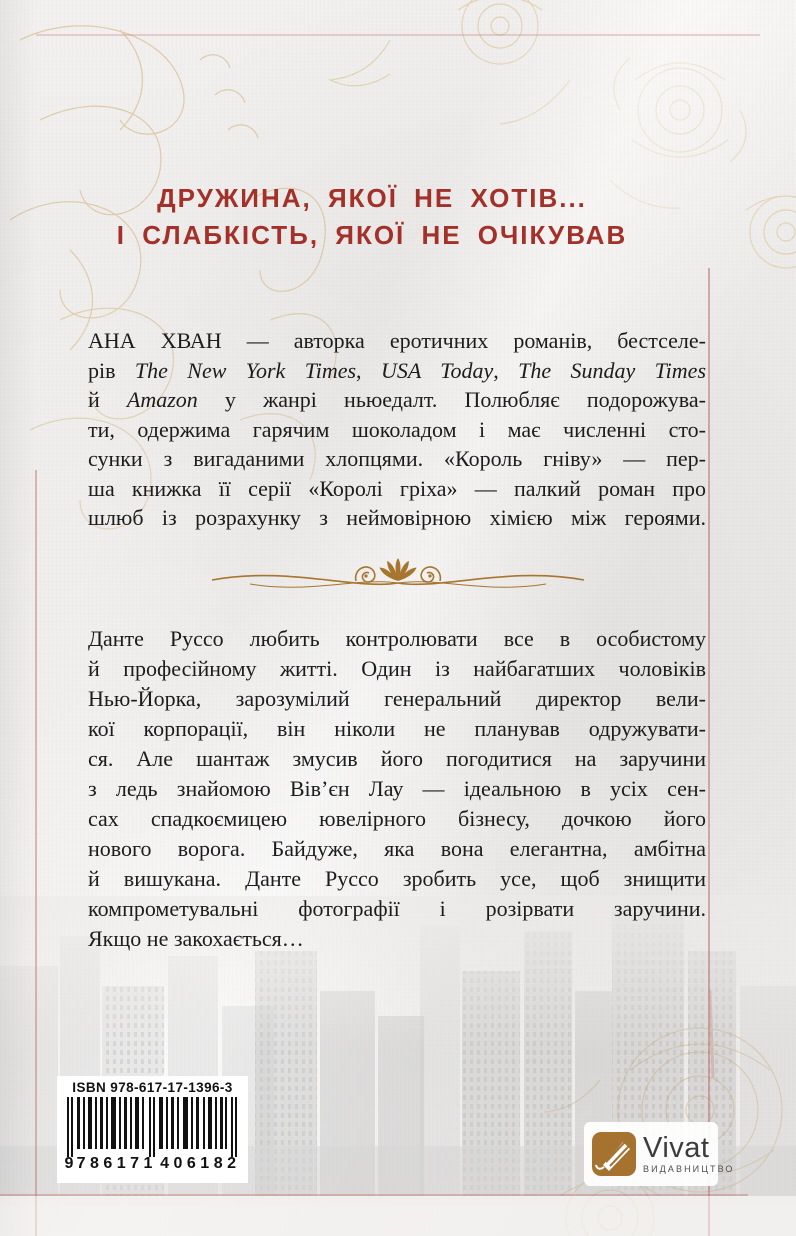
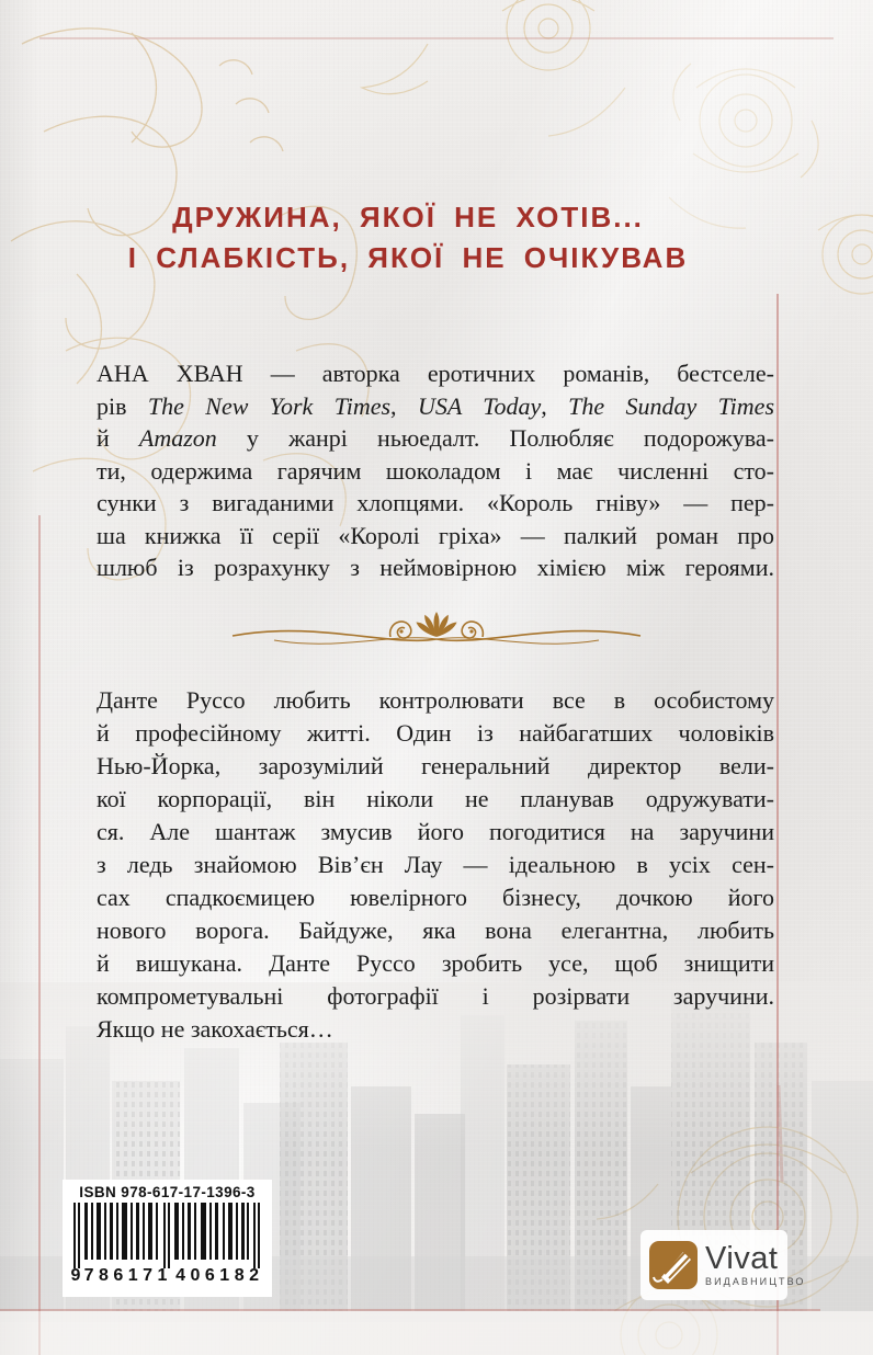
  ДРУЖИНА, ЯКОЇ НЕ ХОТІВ...
  І СЛАБКІСТЬ, ЯКОЇ НЕ ОЧІКУВАВ
  АНА ХВАН — авторка еротичних романів, бестселе-
  рів The New York Times, USA Today, The Sunday Times
  й Amazon у жанрі ньюедалт. Полюбляє подорожува-
  ти, одержима гарячим шоколадом і має численні сто-
  сунки з вигаданими хлопцями. «Король гніву» — пер-
  ша книжка її серії «Королі гріха» — палкий роман про
  шлюб із розрахунку з неймовірною хімією між героями.
  Данте Руссо любить контролювати все в особистому
  й професійному житті. Один із найбагатших чоловіків
  Нью-Йорка, зарозумілий генеральний директор вели-
  кої корпорації, він ніколи не планував одружувати-
  ся. Але шантаж змусив його погодитися на заручини
  з ледь знайомою Вів’єн Лау — ідеальною в усіх сен-
  сах спадкоємицею ювелірного бізнесу, дочкою його
- нового ворога. Байдуже, яка вона елегантна, амбітна
+ нового ворога. Байдуже, яка вона елегантна, любить
  й вишукана. Данте Руссо зробить усе, щоб знищити
  компрометувальні фотографії і розірвати заручини.
  Якщо не закохається…
  ISBN 978-617-17-1396-3
  9
  786171
  406182
  Vivat
  ВИДАВНИЦТВО
